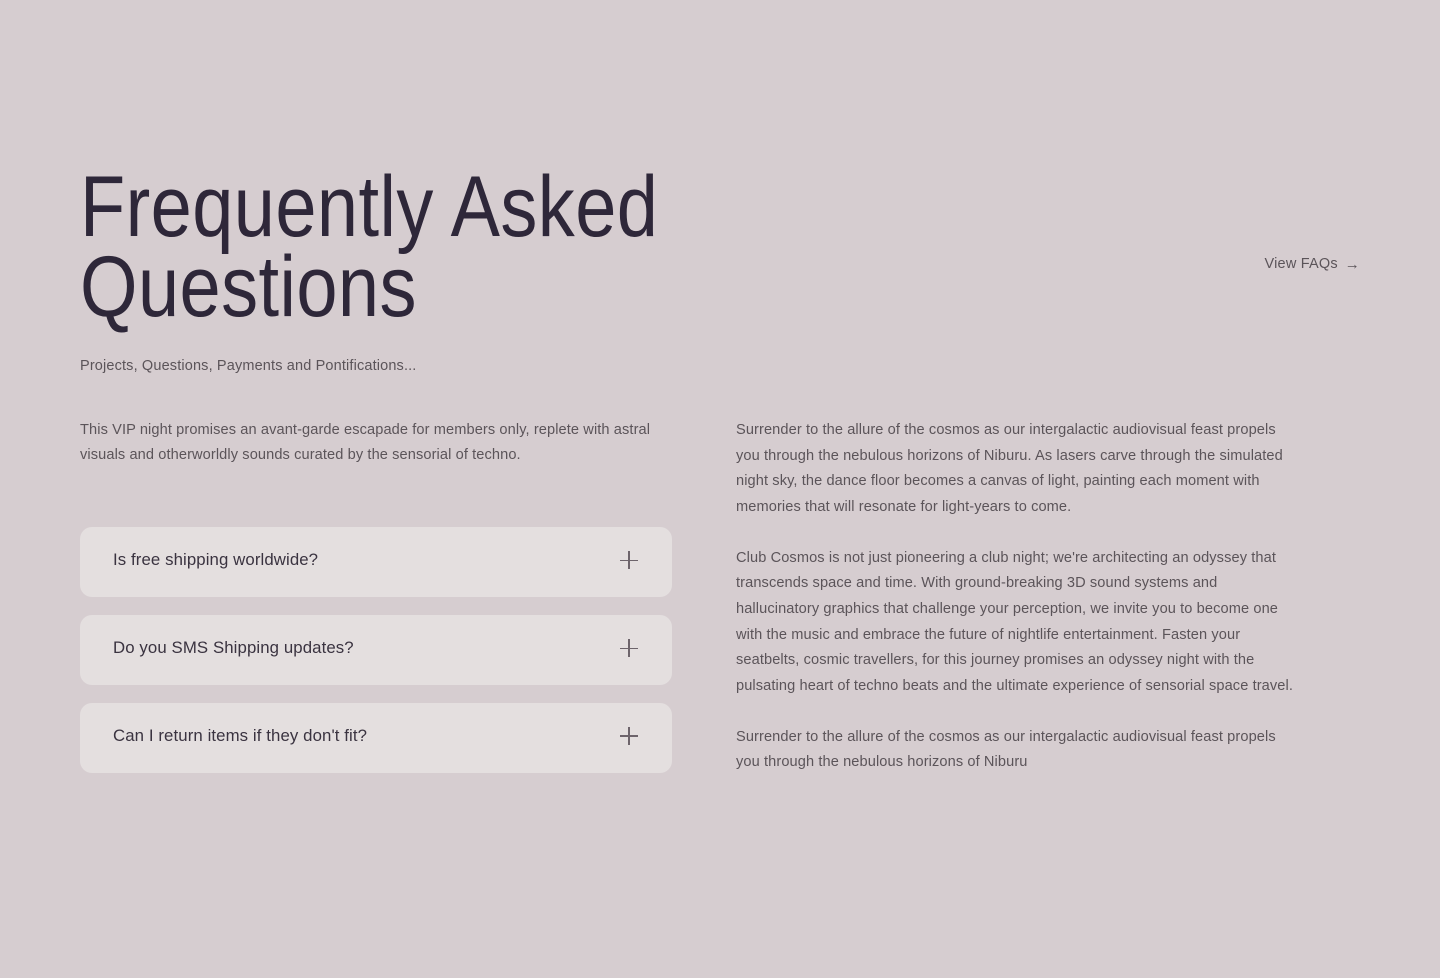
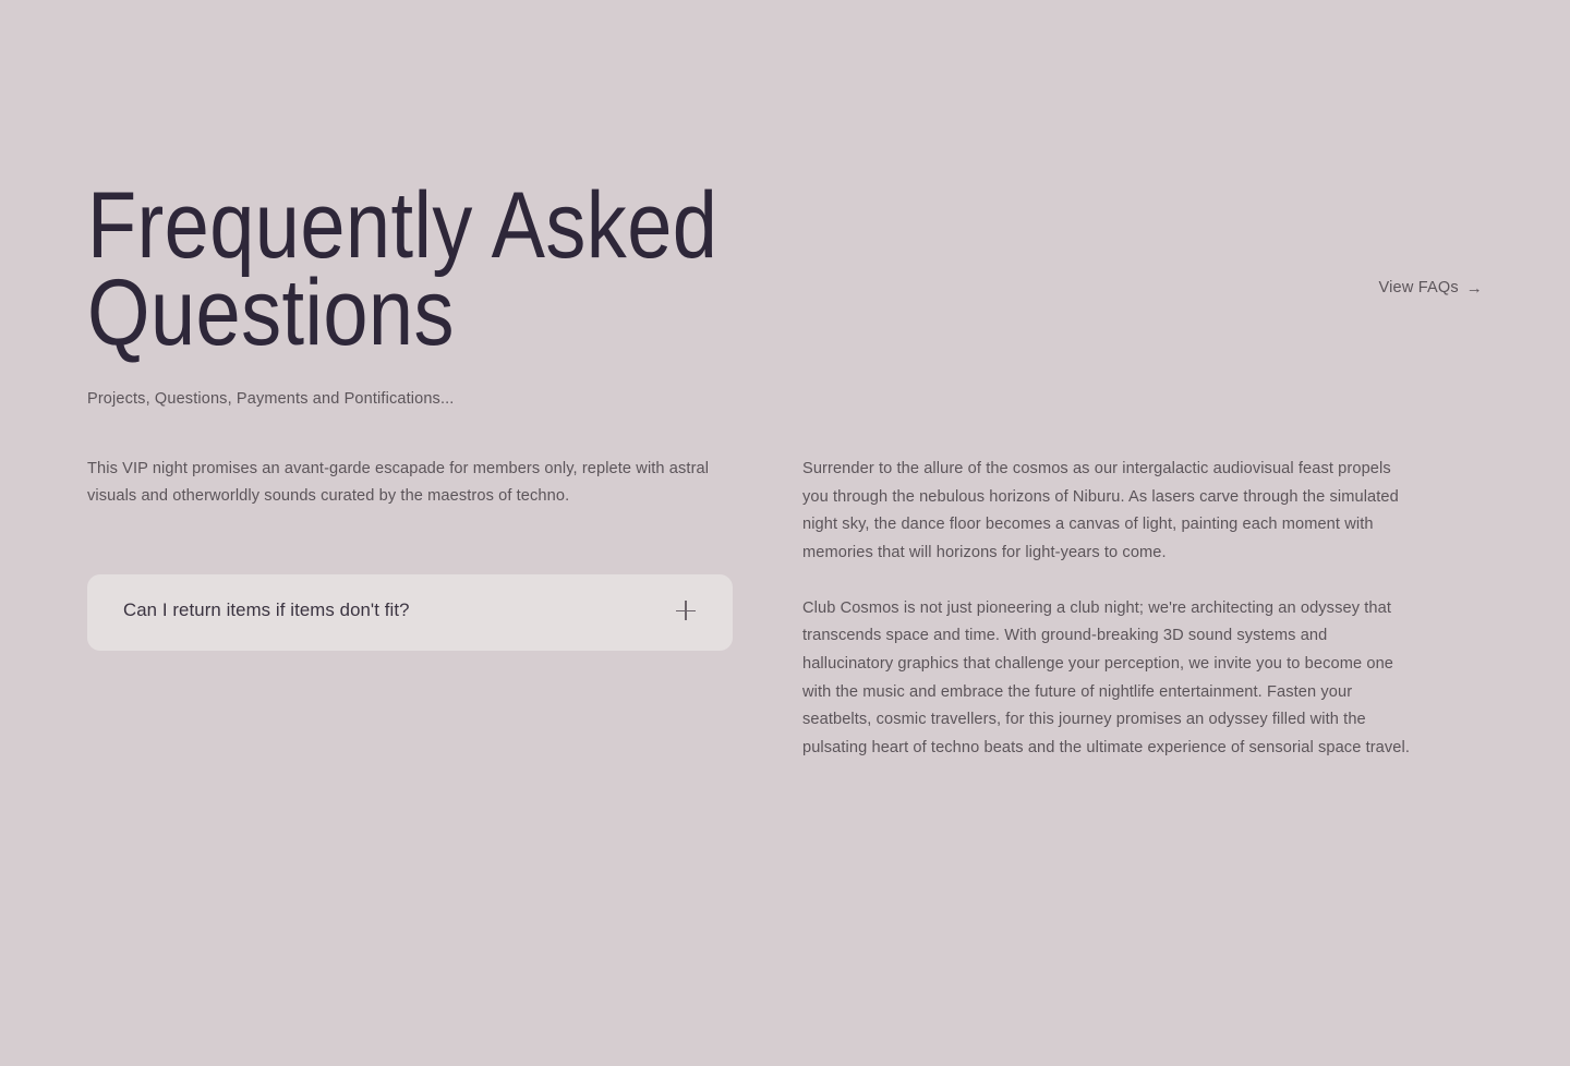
  Frequently Asked Questions
  Projects, Questions, Payments and Pontifications...
  View FAQs
  →
- This VIP night promises an avant-garde escapade for members only, replete with astral visuals and otherworldly sounds curated by the sensorial of techno.
+ This VIP night promises an avant-garde escapade for members only, replete with astral visuals and otherworldly sounds curated by the maestros of techno.
- Is free shipping worldwide?
- Do you SMS Shipping updates?
- Can I return items if they don't fit?
+ Can I return items if items don't fit?
- Surrender to the allure of the cosmos as our intergalactic audiovisual feast propels you through the nebulous horizons of Niburu. As lasers carve through the simulated night sky, the dance floor becomes a canvas of light, painting each moment with memories that will resonate for light-years to come.
+ Surrender to the allure of the cosmos as our intergalactic audiovisual feast propels you through the nebulous horizons of Niburu. As lasers carve through the simulated night sky, the dance floor becomes a canvas of light, painting each moment with memories that will horizons for light-years to come.
- Club Cosmos is not just pioneering a club night; we're architecting an odyssey that transcends space and time. With ground-breaking 3D sound systems and hallucinatory graphics that challenge your perception, we invite you to become one with the music and embrace the future of nightlife entertainment. Fasten your seatbelts, cosmic travellers, for this journey promises an odyssey night with the pulsating heart of techno beats and the ultimate experience of sensorial space travel.
+ Club Cosmos is not just pioneering a club night; we're architecting an odyssey that transcends space and time. With ground-breaking 3D sound systems and hallucinatory graphics that challenge your perception, we invite you to become one with the music and embrace the future of nightlife entertainment. Fasten your seatbelts, cosmic travellers, for this journey promises an odyssey filled with the pulsating heart of techno beats and the ultimate experience of sensorial space travel.
- Surrender to the allure of the cosmos as our intergalactic audiovisual feast propels you through the nebulous horizons of Niburu
